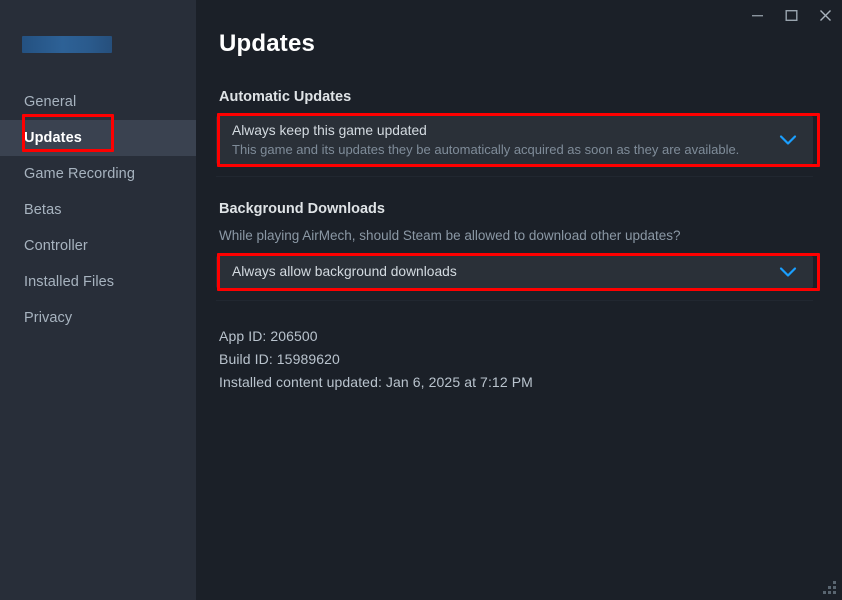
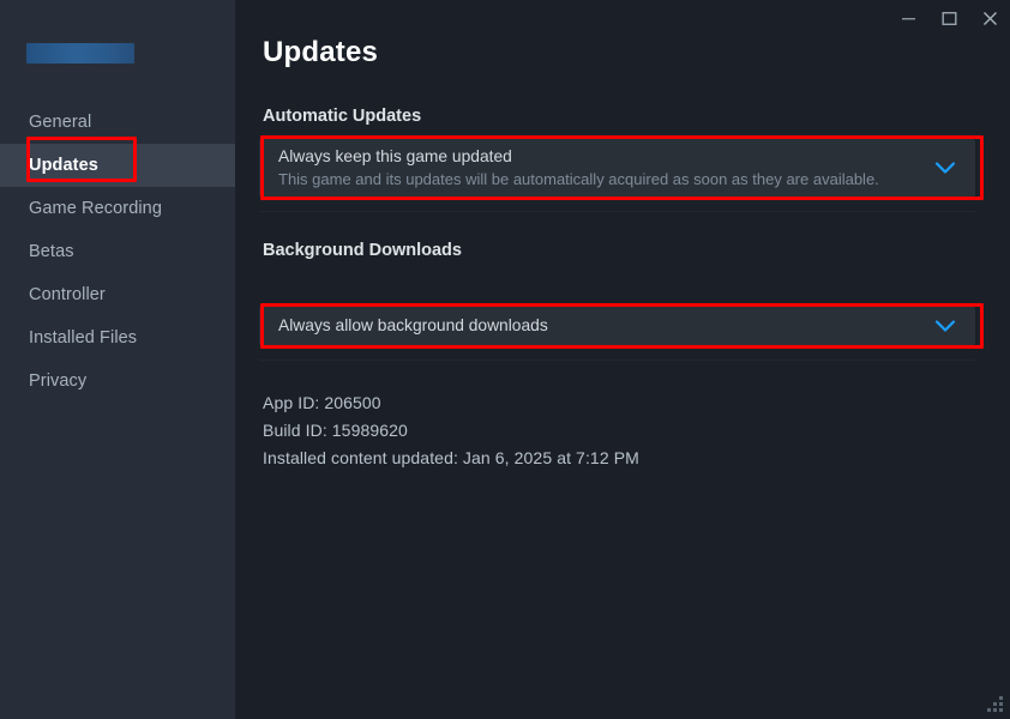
  General
  Updates
  Game Recording
  Betas
  Controller
  Installed Files
  Privacy
  Updates
  Automatic Updates
  Always keep this game updated
- This game and its updates they be automatically acquired as soon as they are available.
+ This game and its updates will be automatically acquired as soon as they are available.
  Background Downloads
- While playing AirMech, should Steam be allowed to download other updates?
  Always allow background downloads
  App ID: 206500
  Build ID: 15989620
  Installed content updated: Jan 6, 2025 at 7:12 PM
